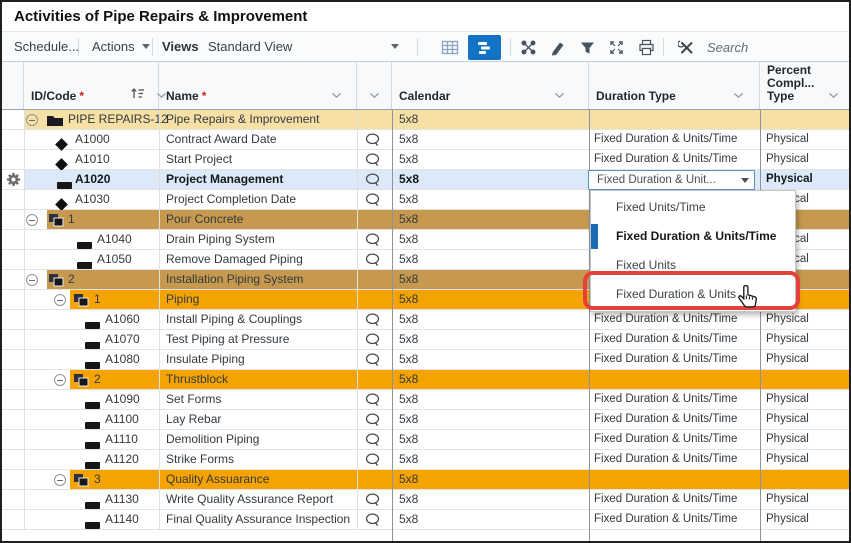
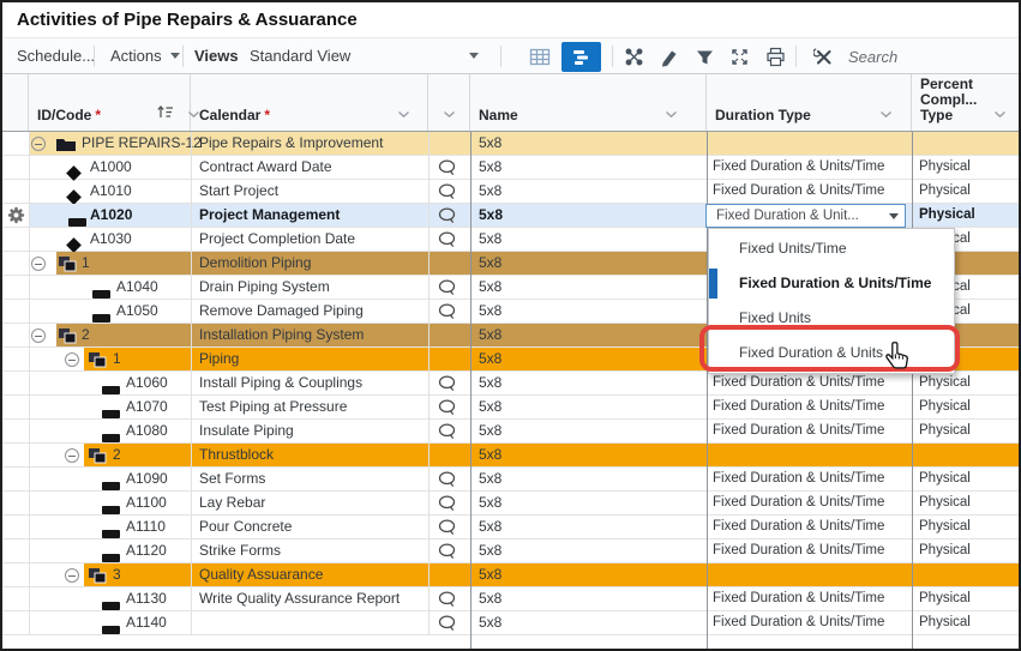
- Activities of Pipe Repairs & Improvement
+ Activities of Pipe Repairs & Assuarance
  Schedule..
  Actions
  Views
  Standard View
  Search
  ID/Code
  *
- Name
+ Calendar
  *
- Calendar
+ Name
  Duration Type
  Percent
  Compl...
  Type
  PIPE REPAIRS-12
  Pipe Repairs & Improvement
  5x8
  A1000
  Contract Award Date
  5x8
  Fixed Duration & Units/Time
  Physical
  A1010
  Start Project
  5x8
  Fixed Duration & Units/Time
  Physical
  A1020
  Project Management
  5x8
  Physical
  A1030
  Project Completion Date
  5x8
  1
- Pour Concrete
+ Demolition Piping
  5x8
  A1040
  Drain Piping System
  5x8
  A1050
  Remove Damaged Piping
  5x8
  2
  Installation Piping System
  5x8
  1
  Piping
  5x8
  A1060
  Install Piping & Couplings
  5x8
  Fixed Duration & Units/Time
  Physical
  A1070
  Test Piping at Pressure
  5x8
  Fixed Duration & Units/Time
  Physical
  A1080
  Insulate Piping
  5x8
  Fixed Duration & Units/Time
  Physical
  2
  Thrustblock
  5x8
  A1090
  Set Forms
  5x8
  Fixed Duration & Units/Time
  Physical
  A1100
  Lay Rebar
  5x8
  Fixed Duration & Units/Time
  Physical
  A1110
- Demolition Piping
+ Pour Concrete
  5x8
  Fixed Duration & Units/Time
  Physical
  A1120
  Strike Forms
  5x8
  Fixed Duration & Units/Time
  Physical
  3
  Quality Assuarance
  5x8
  A1130
  Write Quality Assurance Report
  5x8
  Fixed Duration & Units/Time
  Physical
  A1140
- Final Quality Assurance Inspection
  5x8
  Fixed Duration & Units/Time
  Physical
  Fixed Duration & Unit...
  Fixed Units/Time
  Fixed Duration & Units/Time
  Fixed Units
  Fixed Duration & Units
